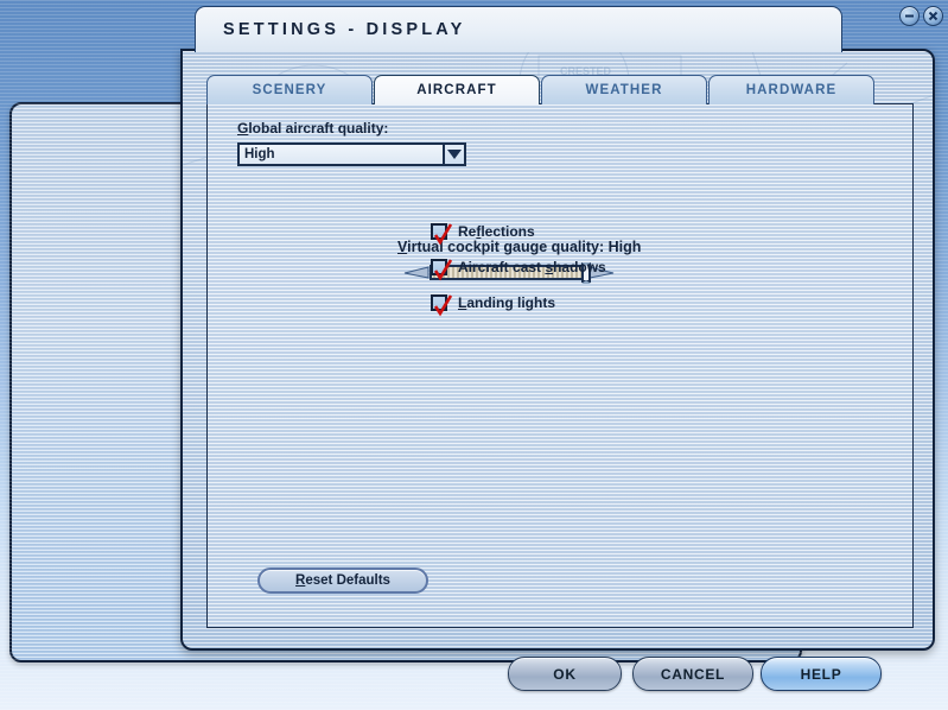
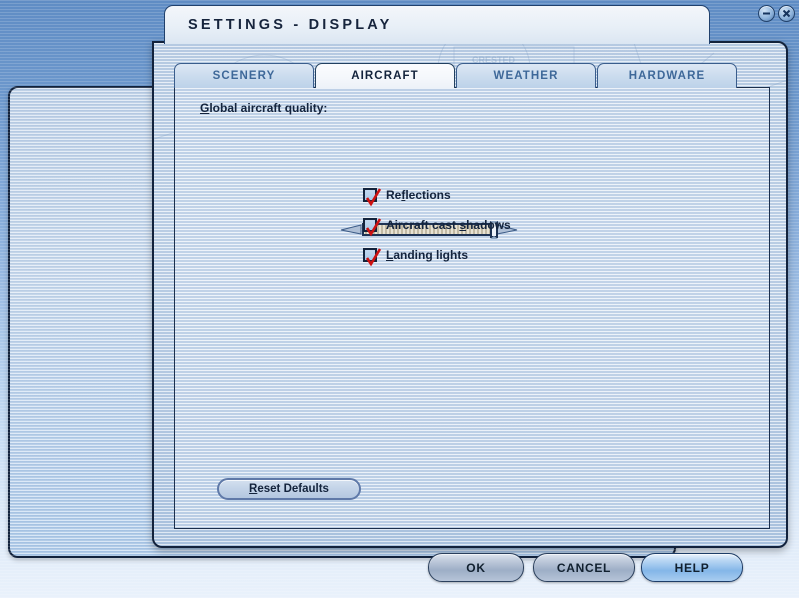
  SETTINGS - DISPLAY
  CRESTED
  SCENERY
  AIRCRAFT
  WEATHER
  HARDWARE
  Global aircraft quality:
- High
- Virtual cockpit gauge quality: High
  Reflections
  Aircraft cast shadows
  Landing lights
  Reset Defaults
  OK
  CANCEL
  HELP
